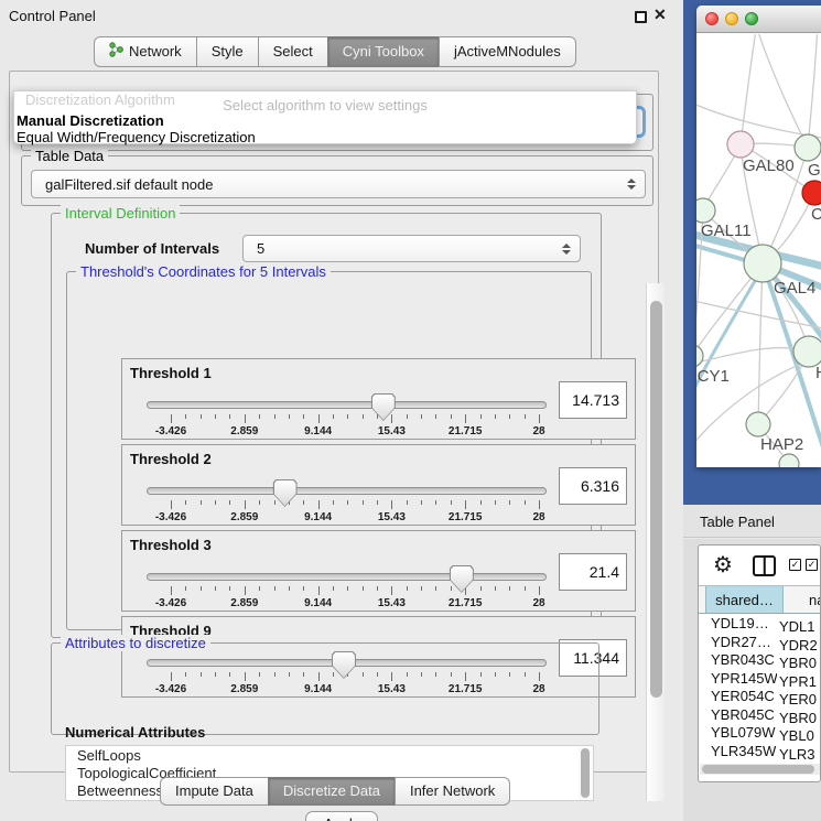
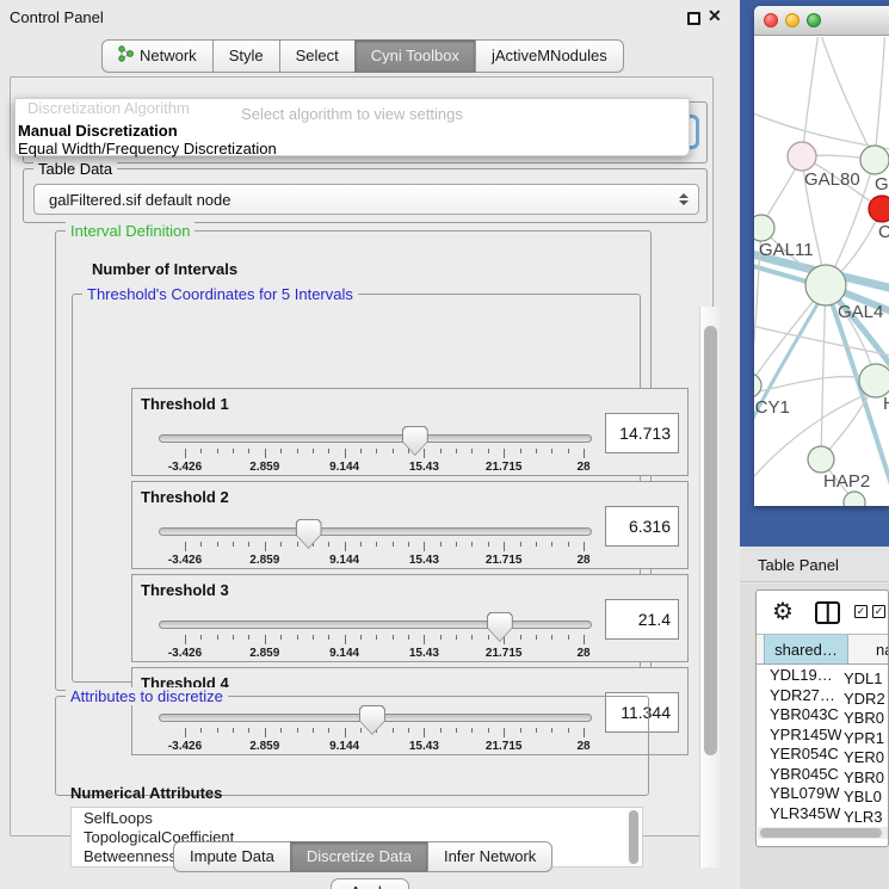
  Control Panel
  ✕
  Network
  Style
  Select
  Cyni Toolbox
  jActiveMNodules
  Table Data
  galFiltered.sif default node
  Interval Definition
  Number of Intervals
- 5
  Threshold's Coordinates for 5 Intervals
  Threshold 1
  -3.426
  2.859
  9.144
  15.43
  21.715
  28
  14.713
  Threshold 2
  -3.426
  2.859
  9.144
  15.43
  21.715
  28
  6.316
  Threshold 3
  -3.426
  2.859
  9.144
  15.43
  21.715
  28
  21.4
- Threshold 9
+ Threshold 4
  -3.426
  2.859
  9.144
  15.43
  21.715
  28
  11.344
  Attributes to discretize
  Numerical Attributes
  SelfLoops
  TopologicalCoefficient
  Impute Data
  Discretize Data
  Infer Network
  GAL80
  C
  GAL11
  GAL4
  CY1
  HAP2
  Table Panel
  ⚙
  ✓
  ✓
  shared…
  YDL19… YDL1
  YDR27… YDR2
  YBR043C YBR0
  YPR145WYPR1
  YER054C YER0
  YBR045C YBR0
  YBL079W YBL0
  YLR345W YLR3
  Discretization Algorithm
  Select algorithm to view settings
  Manual Discretization
  Equal Width/Frequency Discretization
